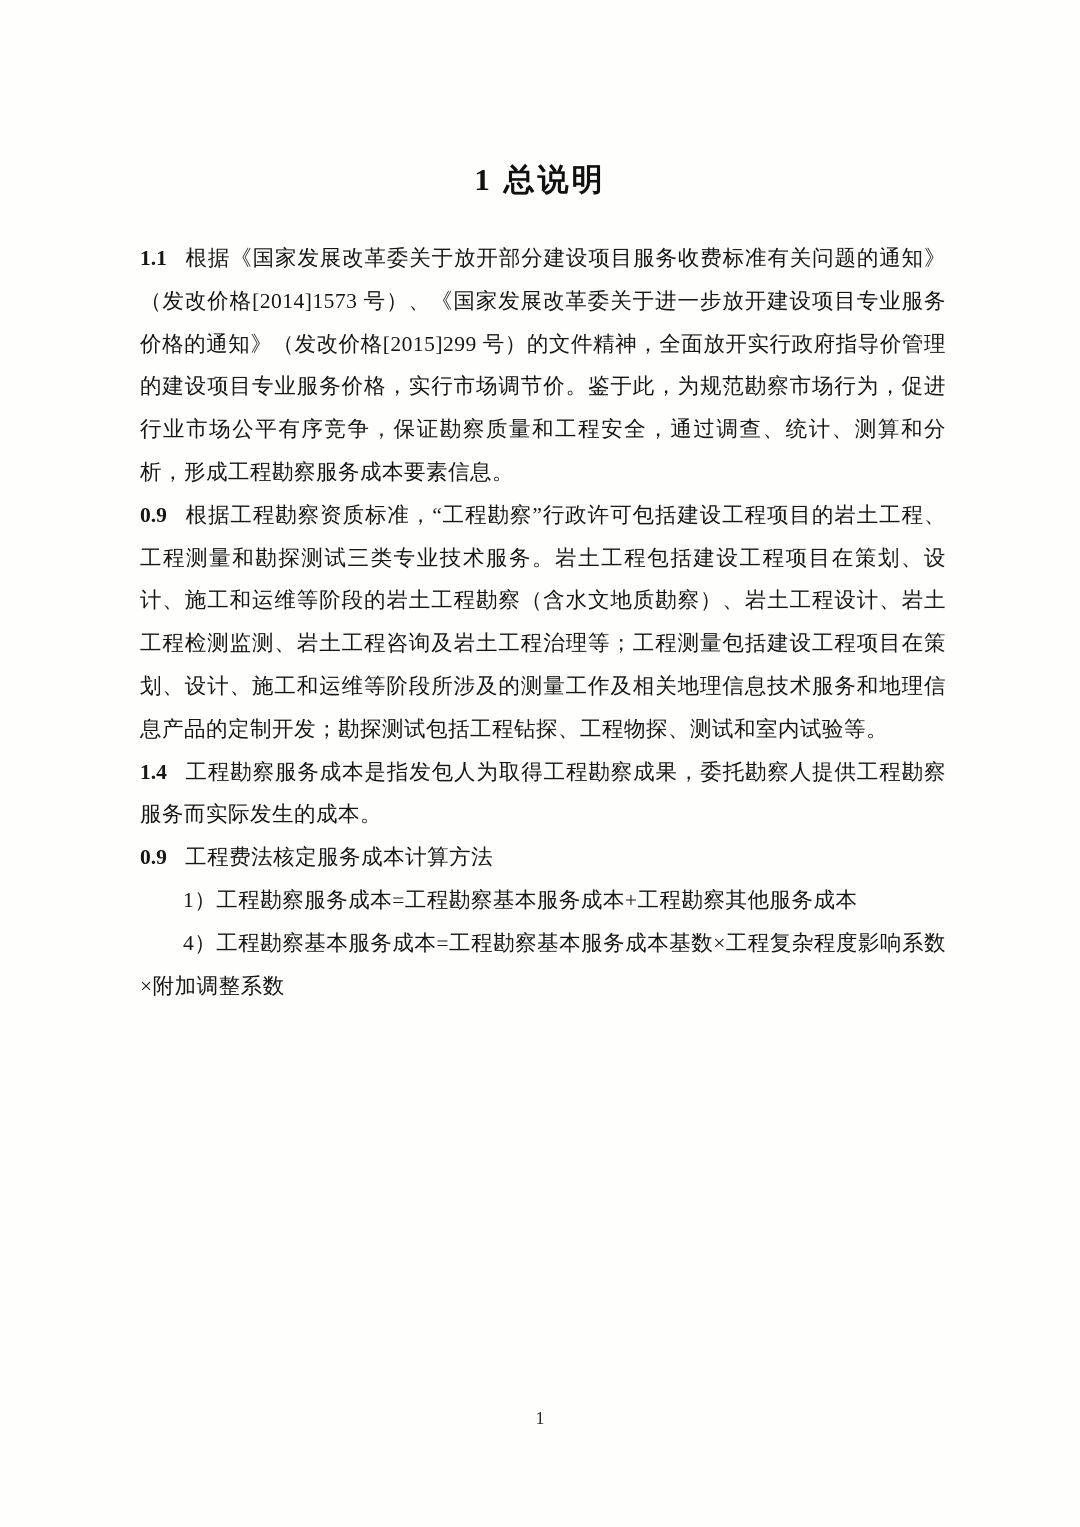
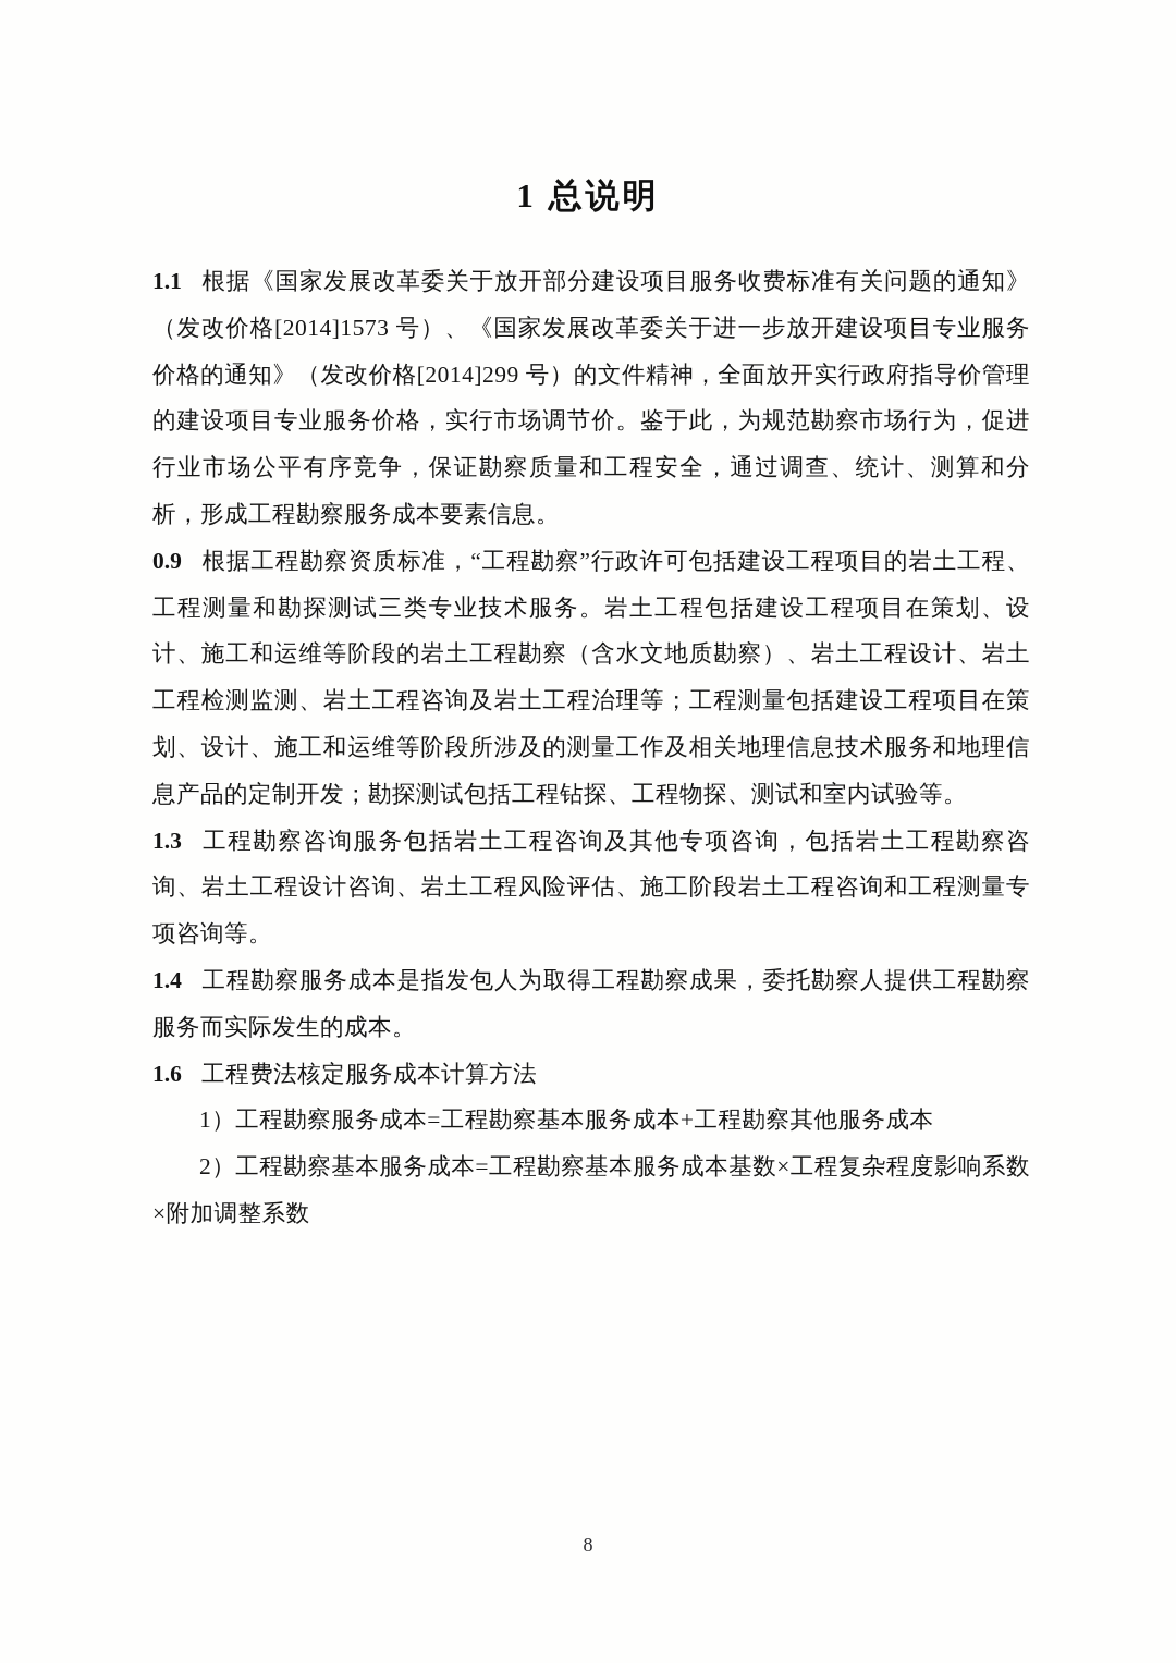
  1 总说明
- 1.1 根据《国家发展改革委关于放开部分建设项目服务收费标准有关问题的通知》（发改价格[2014]1573 号）、《国家发展改革委关于进一步放开建设项目专业服务价格的通知》（发改价格[2015]299 号）的文件精神，全面放开实行政府指导价管理的建设项目专业服务价格，实行市场调节价。鉴于此，为规范勘察市场行为，促进行业市场公平有序竞争，保证勘察质量和工程安全，通过调查、统计、测算和分析，形成工程勘察服务成本要素信息。
+ 1.1 根据《国家发展改革委关于放开部分建设项目服务收费标准有关问题的通知》（发改价格[2014]1573 号）、《国家发展改革委关于进一步放开建设项目专业服务价格的通知》（发改价格[2014]299 号）的文件精神，全面放开实行政府指导价管理的建设项目专业服务价格，实行市场调节价。鉴于此，为规范勘察市场行为，促进行业市场公平有序竞争，保证勘察质量和工程安全，通过调查、统计、测算和分析，形成工程勘察服务成本要素信息。
  0.9 根据工程勘察资质标准，“工程勘察”行政许可包括建设工程项目的岩土工程、工程测量和勘探测试三类专业技术服务。岩土工程包括建设工程项目在策划、设计、施工和运维等阶段的岩土工程勘察（含水文地质勘察）、岩土工程设计、岩土工程检测监测、岩土工程咨询及岩土工程治理等；工程测量包括建设工程项目在策划、设计、施工和运维等阶段所涉及的测量工作及相关地理信息技术服务和地理信息产品的定制开发；勘探测试包括工程钻探、工程物探、测试和室内试验等。
+ 1.3 工程勘察咨询服务包括岩土工程咨询及其他专项咨询，包括岩土工程勘察咨询、岩土工程设计咨询、岩土工程风险评估、施工阶段岩土工程咨询和工程测量专项咨询等。
  1.4 工程勘察服务成本是指发包人为取得工程勘察成果，委托勘察人提供工程勘察服务而实际发生的成本。
- 0.9 工程费法核定服务成本计算方法
+ 1.6 工程费法核定服务成本计算方法
  1）工程勘察服务成本=工程勘察基本服务成本+工程勘察其他服务成本
- 4）工程勘察基本服务成本=工程勘察基本服务成本基数×工程复杂程度影响系数×附加调整系数
+ 2）工程勘察基本服务成本=工程勘察基本服务成本基数×工程复杂程度影响系数×附加调整系数
- 1
+ 8
